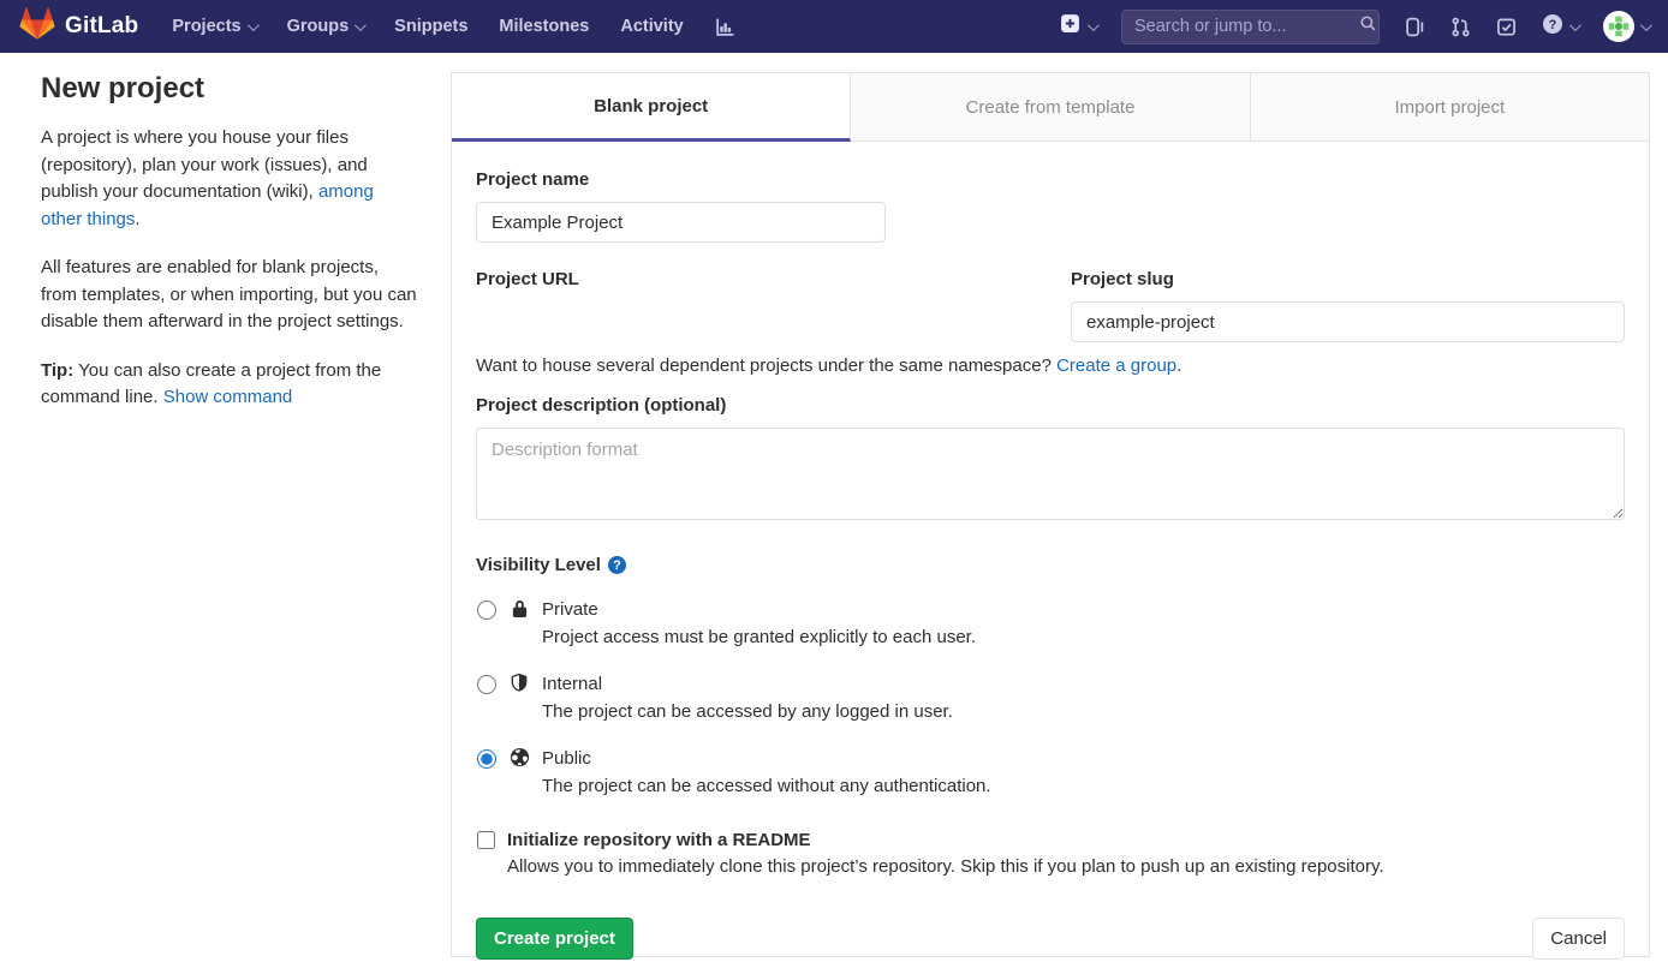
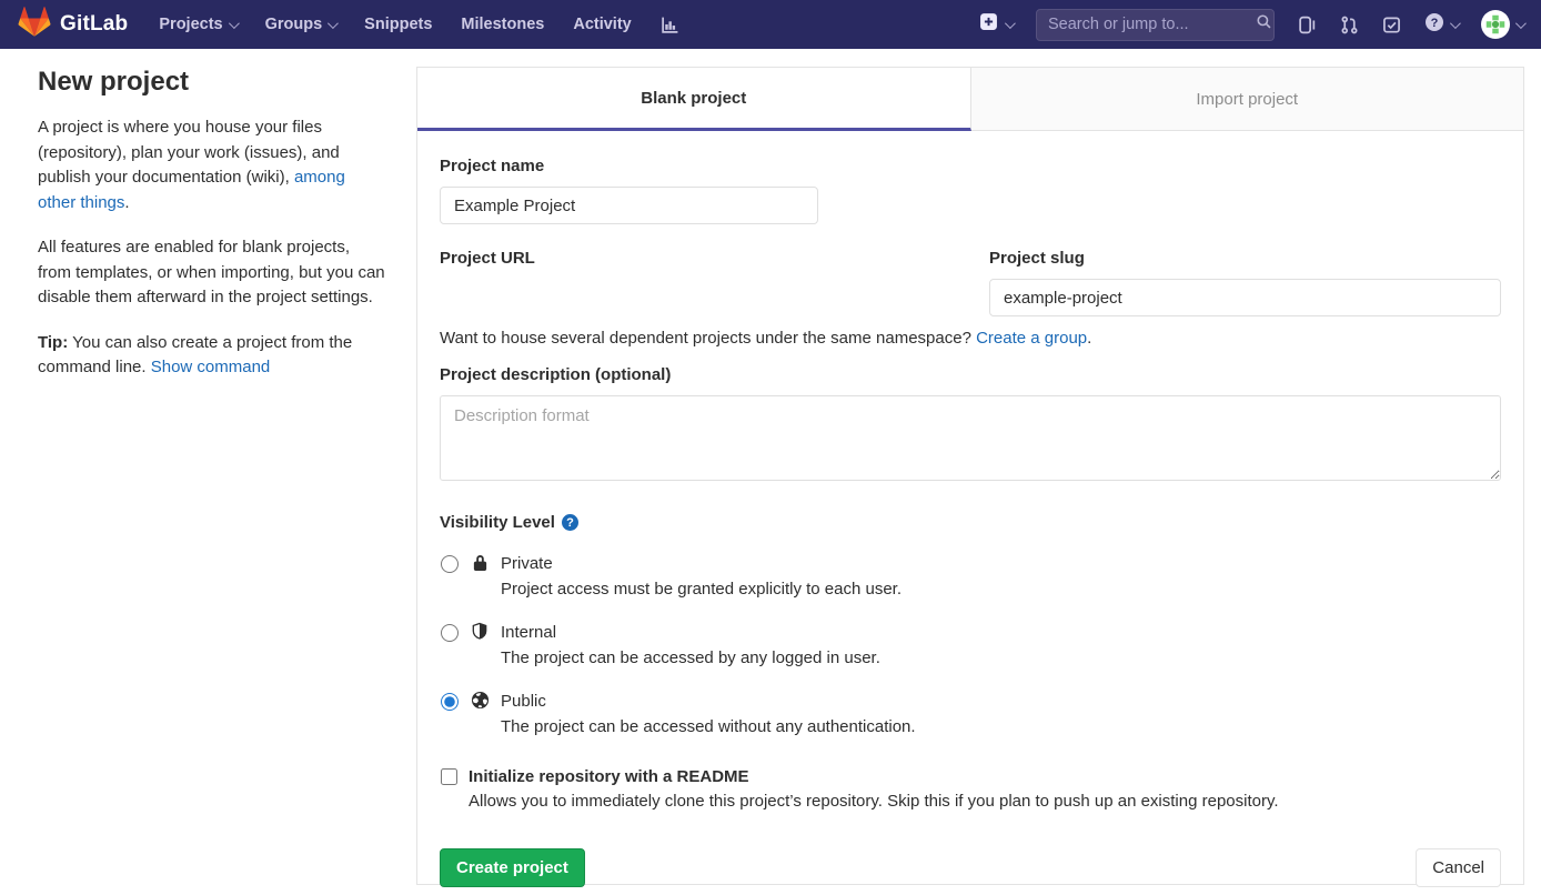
  GitLab
  Projects
  Groups
  Snippets
  Milestones
  Activity
  Search or jump to...
  ?
  New project
  A project is where you house your files (repository), plan your work (issues), and publish your documentation (wiki), among other things.
  All features are enabled for blank projects, from templates, or when importing, but you can disable them afterward in the project settings.
  Tip: You can also create a project from the command line. Show command
  Blank project
- Create from template
  Import project
  Project name
  Example Project
  Project URL
  Project slug
  example-project
  Want to house several dependent projects under the same namespace? Create a group.
  Project description (optional)
  Description format
  Visibility Level
  ?
  Private
  Project access must be granted explicitly to each user.
  Internal
  The project can be accessed by any logged in user.
  Public
  The project can be accessed without any authentication.
  Initialize repository with a README
  Allows you to immediately clone this project’s repository. Skip this if you plan to push up an existing repository.
  Create project
  Cancel
